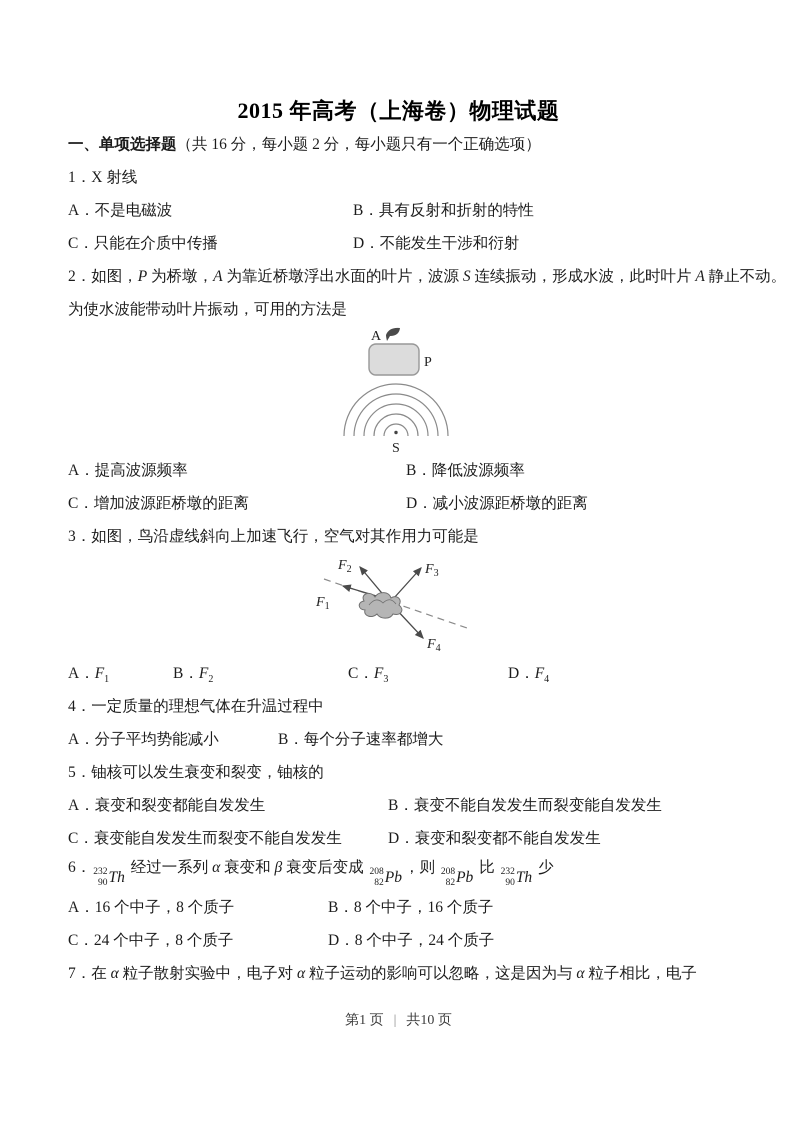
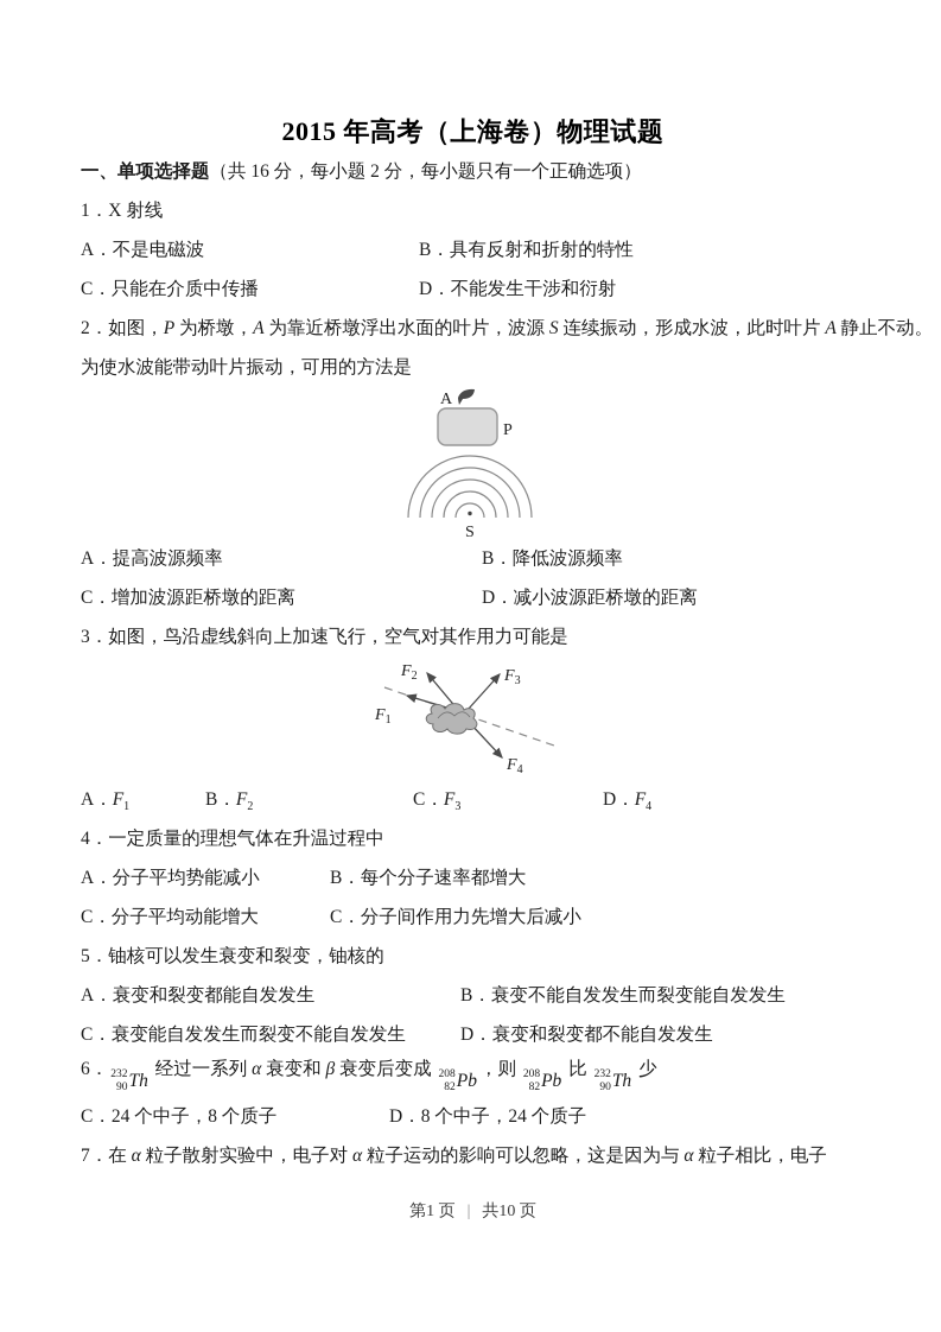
  2015 年高考（上海卷）物理试题
  一、单项选择题（共 16 分，每小题 2 分，每小题只有一个正确选项）
  1．X 射线
  A．不是电磁波
  B．具有反射和折射的特性
  C．只能在介质中传播
  D．不能发生干涉和衍射
  2．如图，P 为桥墩，A 为靠近桥墩浮出水面的叶片，波源 S 连续振动，形成水波，此时叶片 A 静止不动。
  为使水波能带动叶片振动，可用的方法是
  A
  P
  S
  A．提高波源频率
  B．降低波源频率
  C．增加波源距桥墩的距离
  D．减小波源距桥墩的距离
  3．如图，鸟沿虚线斜向上加速飞行，空气对其作用力可能是
  F1
  F2
  F3
  F4
  A．F1
  B．F2
  C．F3
  D．F4
  4．一定质量的理想气体在升温过程中
  A．分子平均势能减小
  B．每个分子速率都增大
+ C．分子平均动能增大
+ C．分子间作用力先增大后减小
  5．铀核可以发生衰变和裂变，铀核的
  A．衰变和裂变都能自发发生
  B．衰变不能自发发生而裂变能自发发生
  C．衰变能自发发生而裂变不能自发发生
  D．衰变和裂变都不能自发发生
  6．
  232
  90
  Th
  经过一系列 α 衰变和 β 衰变后变成
  208
  82
  Pb
  ，则
  208
  82
  Pb
  比
  232
  90
  Th
  少
- A．16 个中子，8 个质子
- B．8 个中子，16 个质子
  C．24 个中子，8 个质子
  D．8 个中子，24 个质子
  7．在 α 粒子散射实验中，电子对 α 粒子运动的影响可以忽略，这是因为与 α 粒子相比，电子
  第1 页
  |
  共10 页
